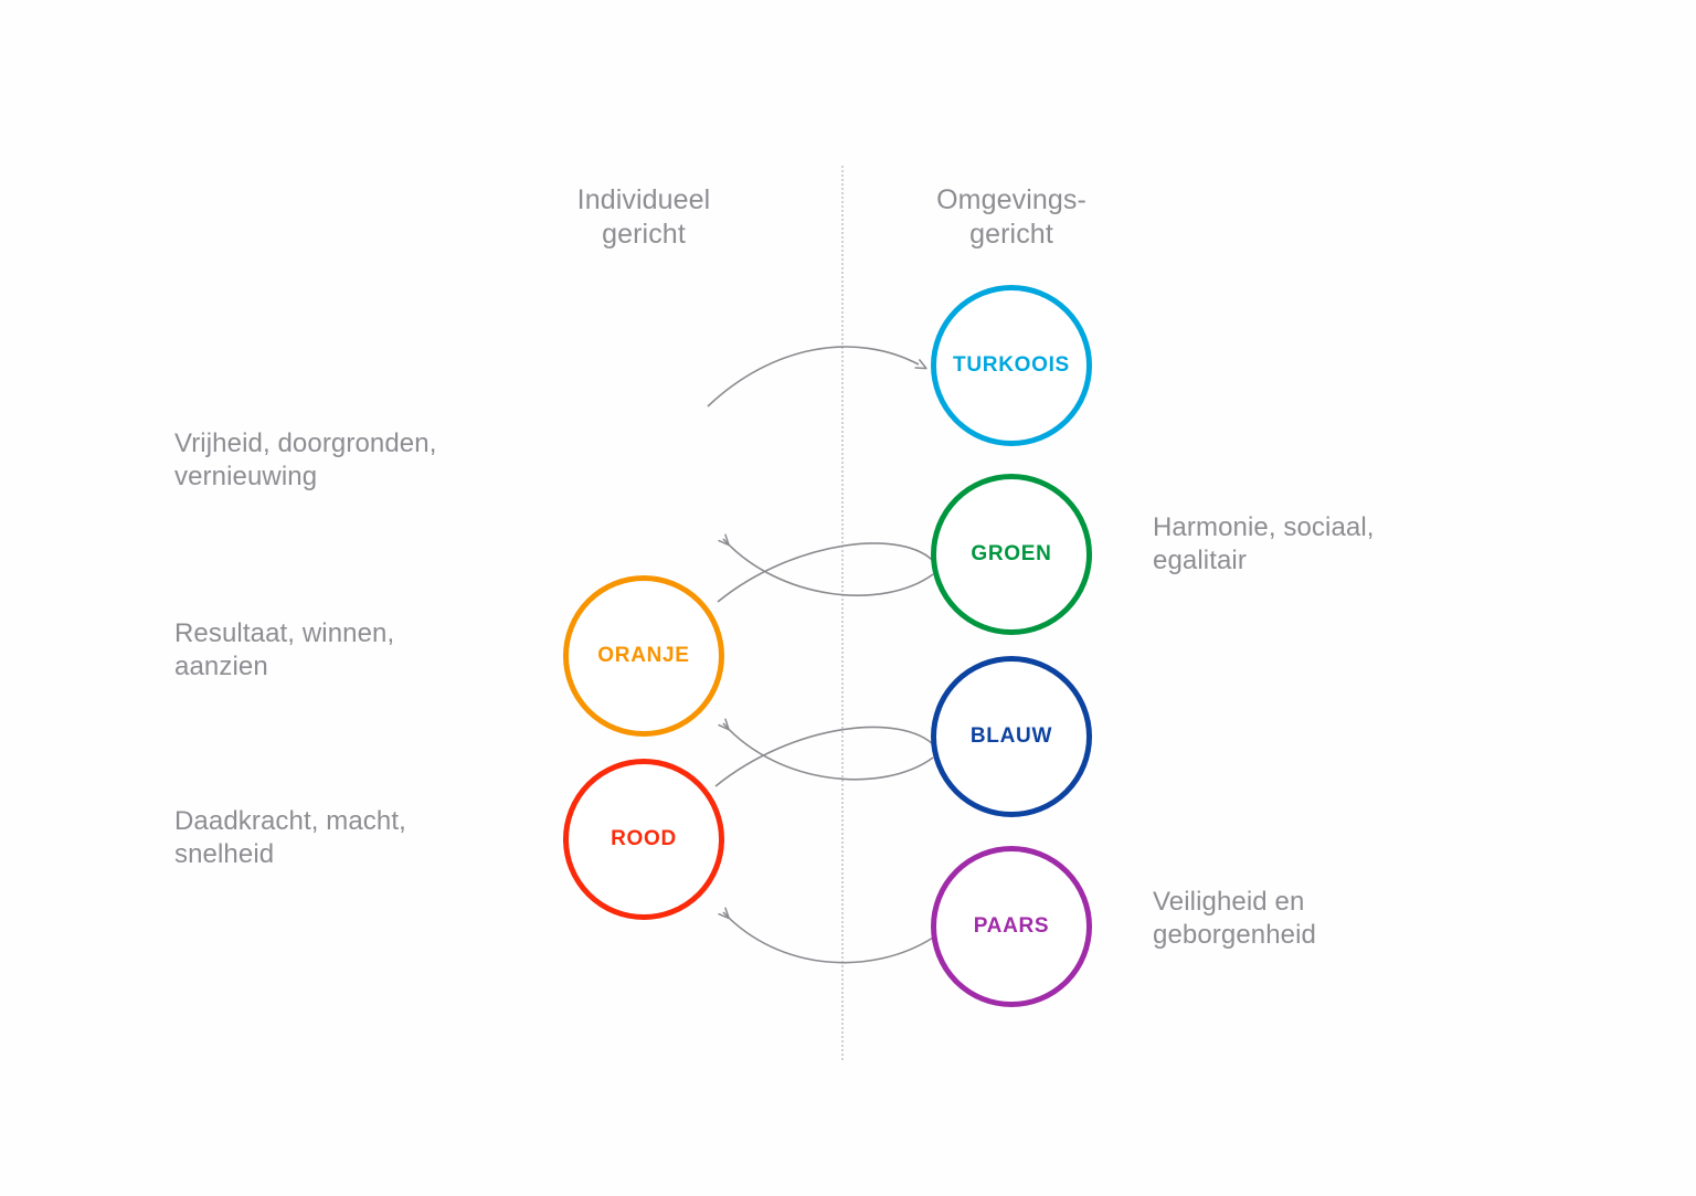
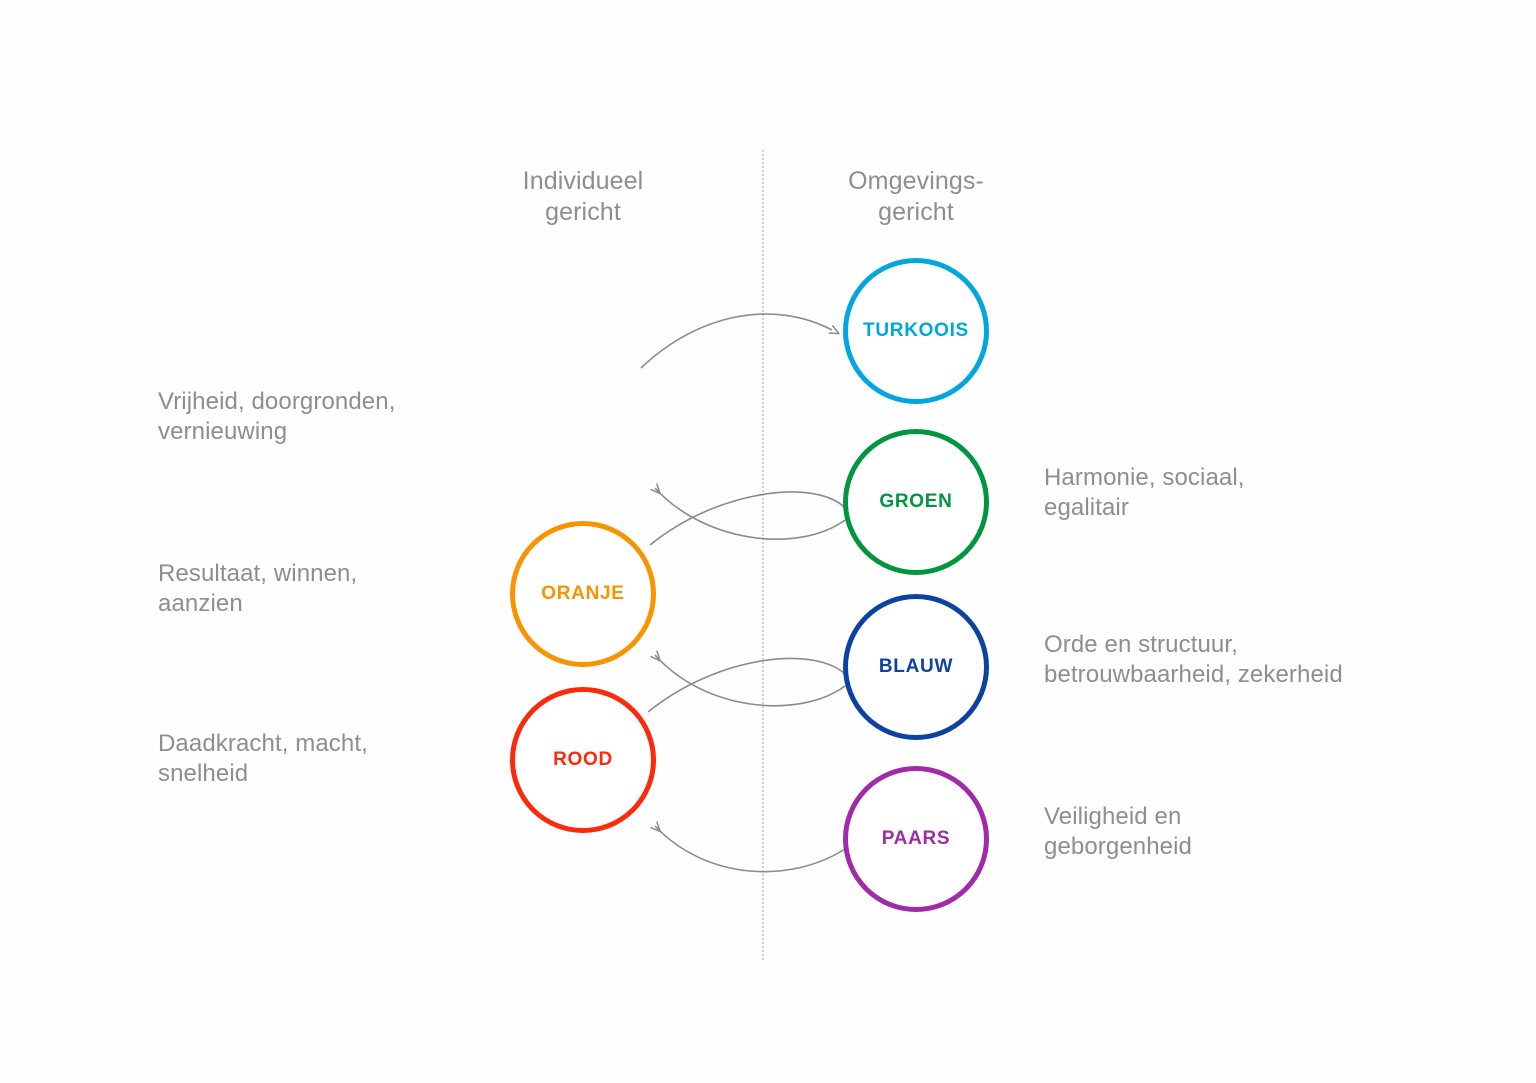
  Individueel
  gericht
  Omgevings-
  gericht
  Vrijheid, doorgronden,
  vernieuwing
  ORANJE
  Resultaat, winnen,
  aanzien
  ROOD
  Daadkracht, macht,
  snelheid
  TURKOOIS
  GROEN
  Harmonie, sociaal,
  egalitair
  BLAUW
+ Orde en structuur,
+ betrouwbaarheid, zekerheid
  PAARS
  Veiligheid en
  geborgenheid
